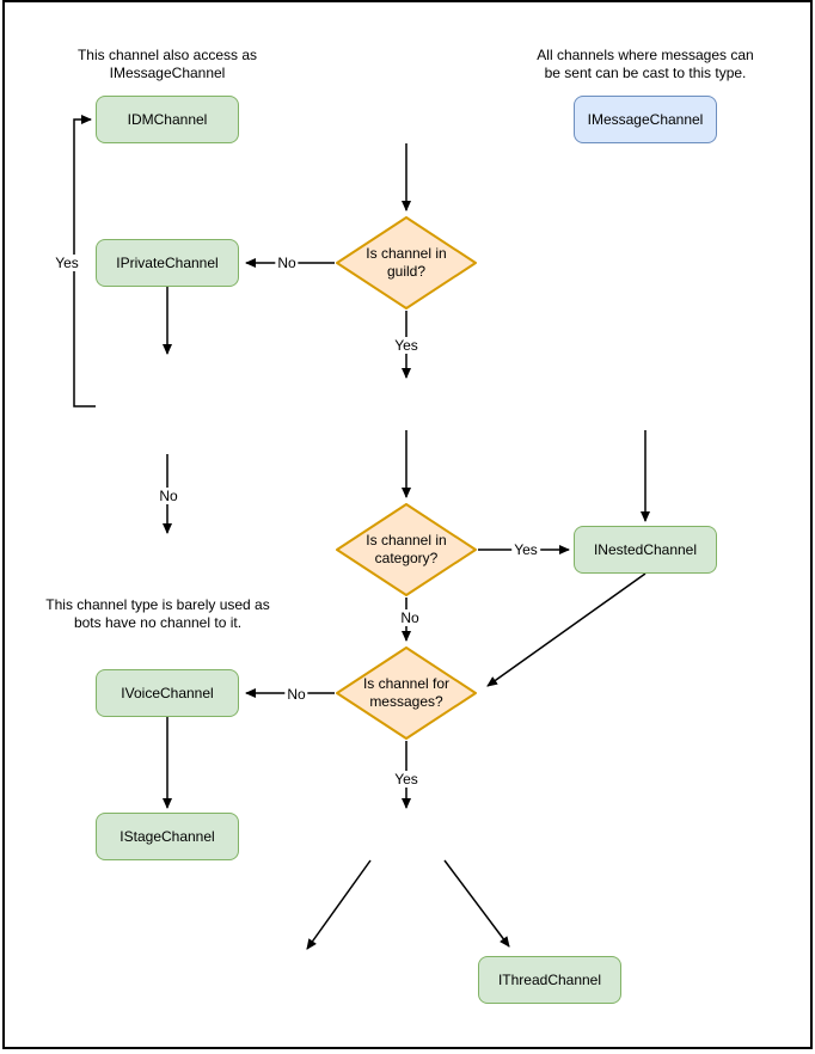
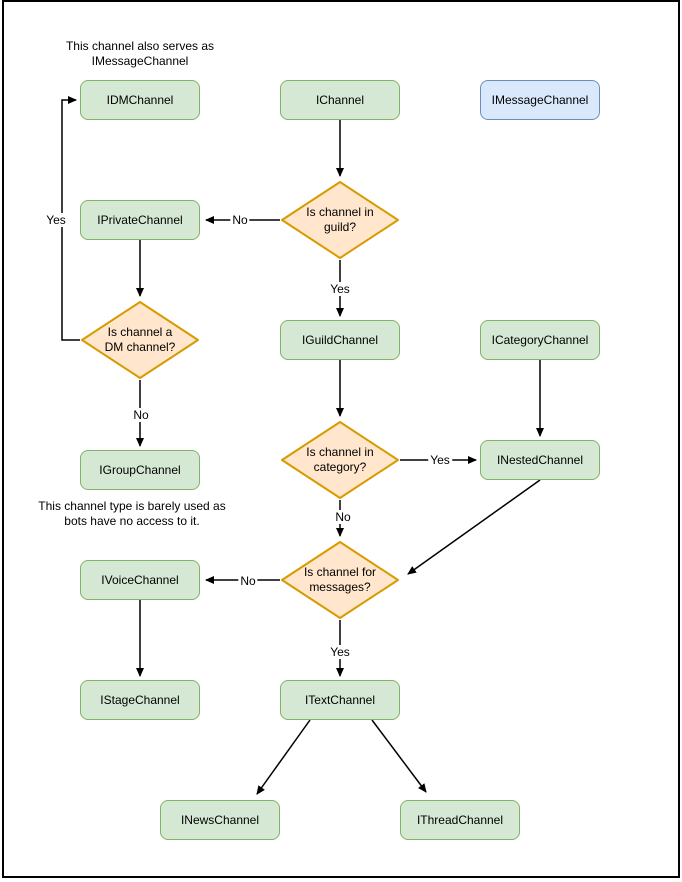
- This channel also access as
+ This channel also serves as
  IMessageChannel
- All channels where messages can
- be sent can be cast to this type.
  This channel type is barely used as
- bots have no channel to it.
+ bots have no access to it.
  IDMChannel
+ IChannel
  IMessageChannel
  IPrivateChannel
+ IGuildChannel
+ ICategoryChannel
+ IGroupChannel
  INestedChannel
  IVoiceChannel
  IStageChannel
+ ITextChannel
+ INewsChannel
  IThreadChannel
  Is channel in
  guild?
+ Is channel a
+ DM channel?
  Is channel in
  category?
  Is channel for
  messages?
  No
  Yes
  Yes
  No
  Yes
  No
  No
  Yes
